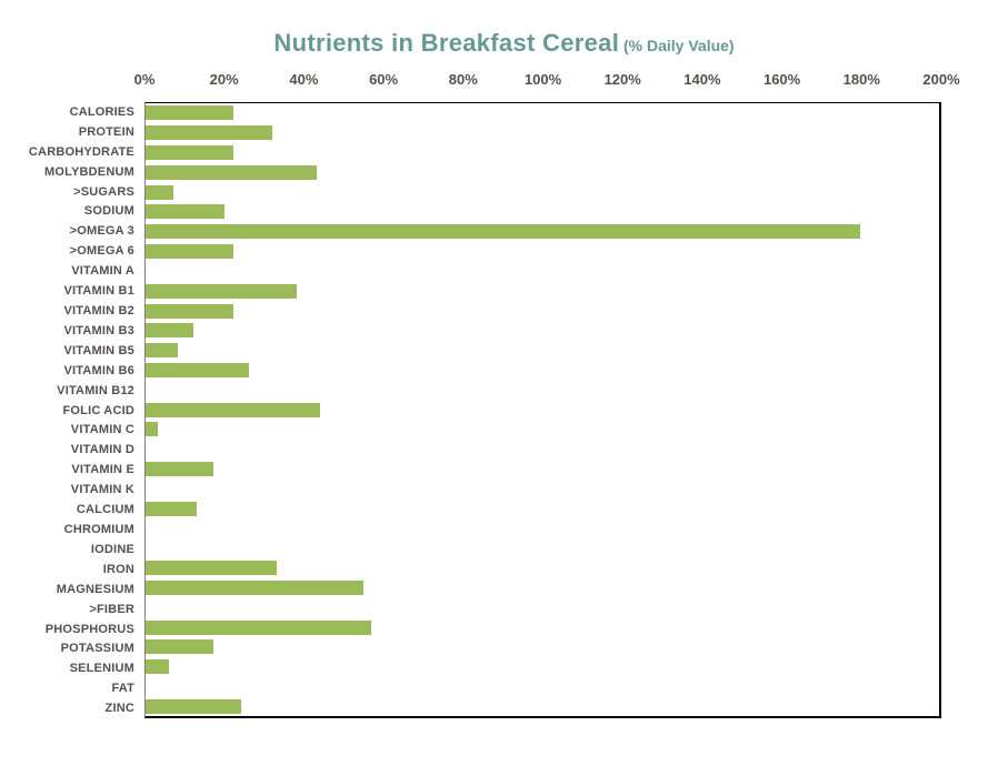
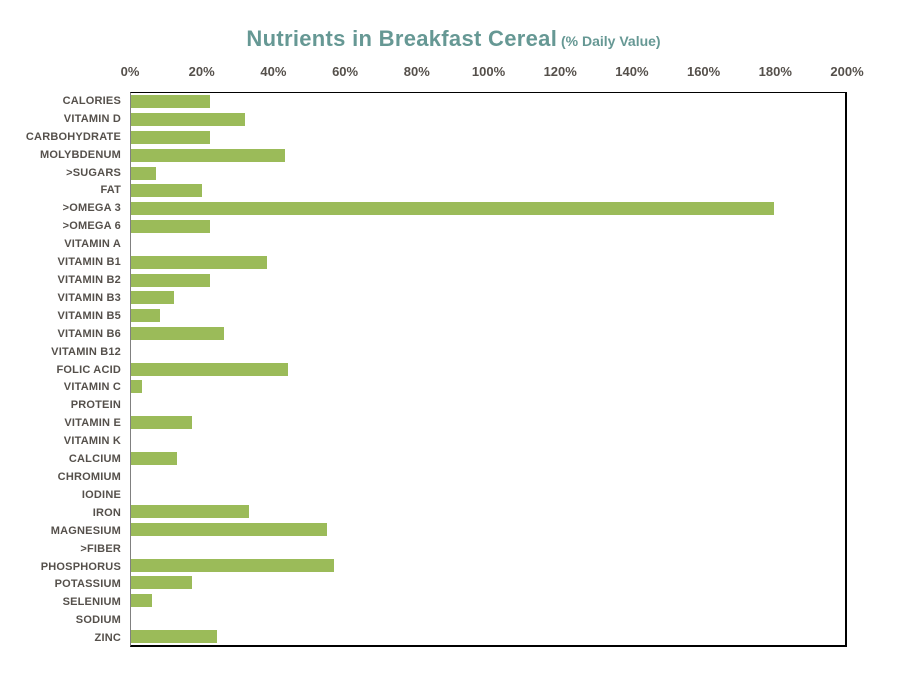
  Nutrients in Breakfast Cereal (% Daily Value)
  0%
  20%
  40%
  60%
  80%
  100%
  120%
  140%
  160%
  180%
  200%
  CALORIES
- PROTEIN
+ VITAMIN D
  CARBOHYDRATE
  MOLYBDENUM
  >SUGARS
- SODIUM
+ FAT
  >OMEGA 3
  >OMEGA 6
  VITAMIN A
  VITAMIN B1
  VITAMIN B2
  VITAMIN B3
  VITAMIN B5
  VITAMIN B6
  VITAMIN B12
  FOLIC ACID
  VITAMIN C
- VITAMIN D
+ PROTEIN
  VITAMIN E
  VITAMIN K
  CALCIUM
  CHROMIUM
  IODINE
  IRON
  MAGNESIUM
  >FIBER
  PHOSPHORUS
  POTASSIUM
  SELENIUM
- FAT
+ SODIUM
  ZINC
